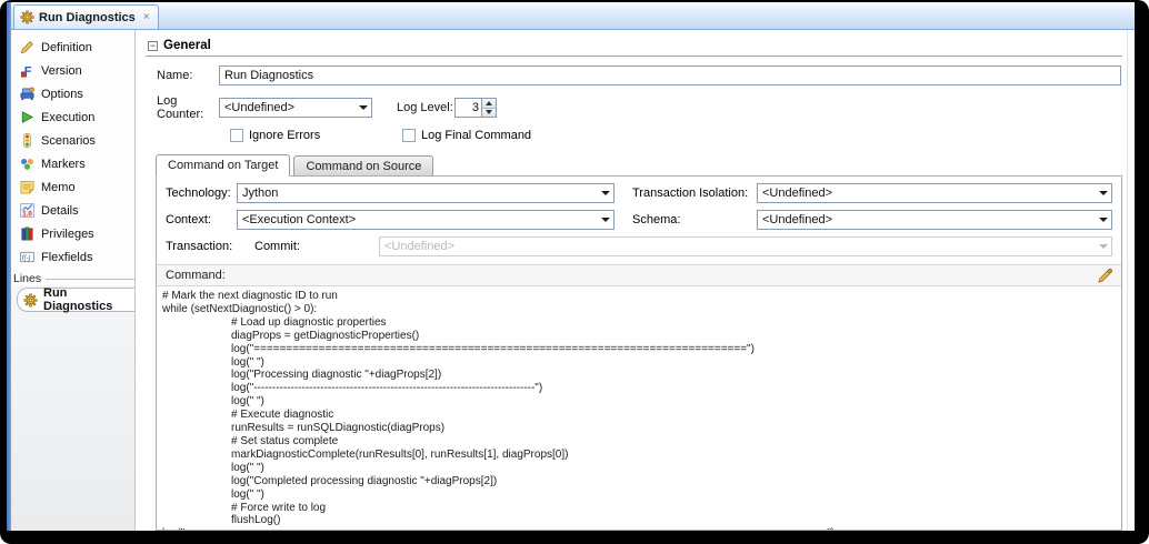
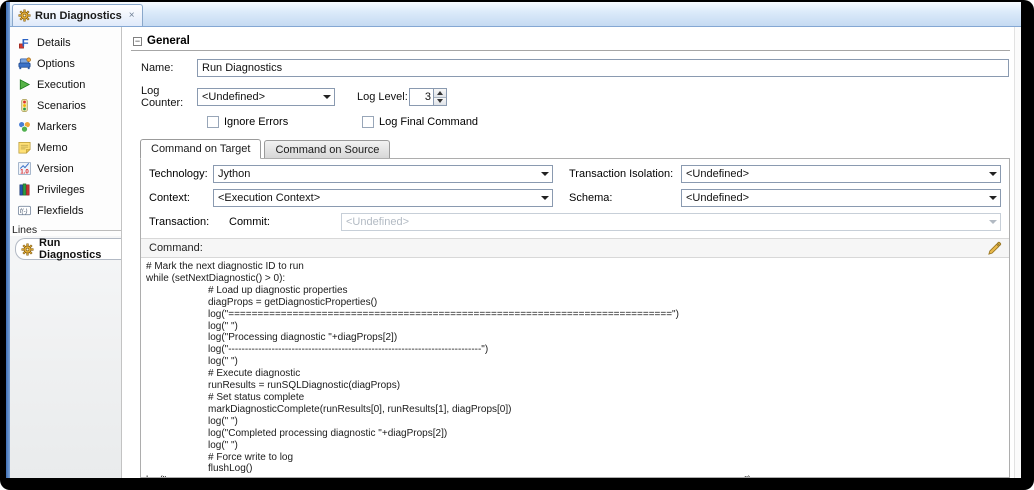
  Run Diagnostics
  ×
- Definition
  F
- Version
+ Details
  Options
  Execution
  Scenarios
  Markers
  Memo
- Details
+ Version
  Privileges
  Flexfields
  Lines
  Run Diagnostics
  −
  General
  Name:
  Run Diagnostics
  Log Counter:
  <Undefined>
  Log Level:
  3
  Ignore Errors
  Log Final Command
  Command on Target
  Command on Source
  Technology:
  Jython
  Transaction Isolation:
  <Undefined>
  Context:
  <Execution Context>
  Schema:
  <Undefined>
  Transaction:
  Commit:
  <Undefined>
  Command:
  # Mark the next diagnostic ID to run
  while (setNextDiagnostic() > 0):
  # Load up diagnostic properties
  diagProps = getDiagnosticProperties()
  log("============================================================================")
  log(" ")
  log("Processing diagnostic "+diagProps[2])
  log("----------------------------------------------------------------------------")
  log(" ")
  # Execute diagnostic
  runResults = runSQLDiagnostic(diagProps)
  # Set status complete
  markDiagnosticComplete(runResults[0], runResults[1], diagProps[0])
  log(" ")
  log("Completed processing diagnostic "+diagProps[2])
  log(" ")
  # Force write to log
  flushLog()
